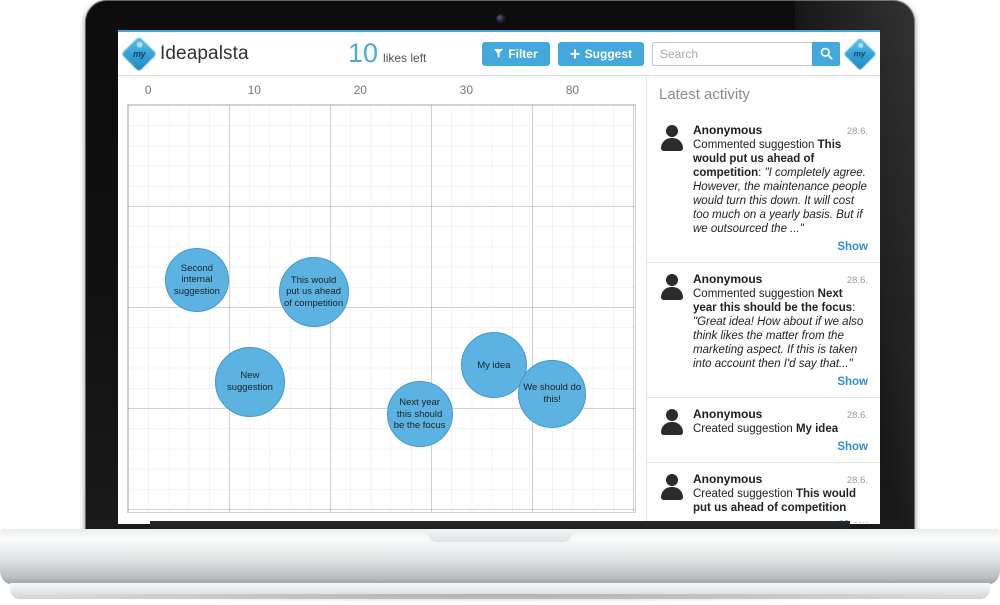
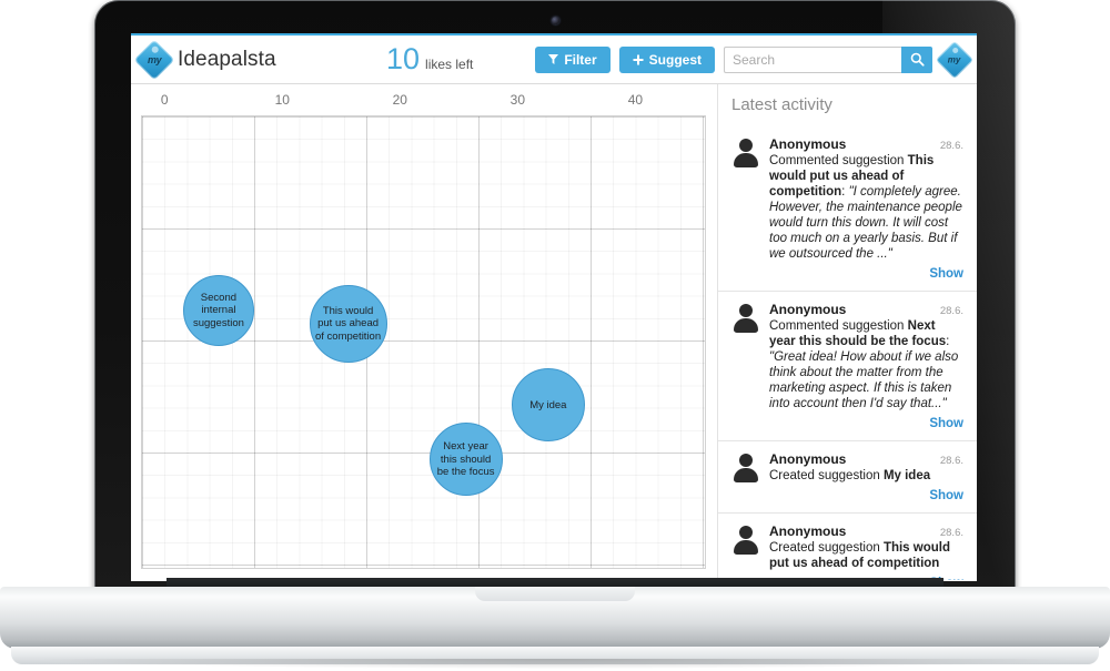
  Ideapalsta
  10
  likes left
  Filter
  Suggest
  Search
  0
  10
  20
  30
- 80
+ 40
  Second internal suggestion
  This would put us ahead of competition
- New suggestion
  Next year this should be the focus
  My idea
- We should do this!
  Latest activity
  Anonymous
  28.6.
  Commented suggestion This would put us ahead of competition: "I completely agree. However, the maintenance people would turn this down. It will cost too much on a yearly basis. But if we outsourced the ..."
  Show
  Anonymous
  28.6.
- Commented suggestion Next year this should be the focus: "Great idea! How about if we also think likes the matter from the marketing aspect. If this is taken into account then I'd say that..."
+ Commented suggestion Next year this should be the focus: "Great idea! How about if we also think about the matter from the marketing aspect. If this is taken into account then I'd say that..."
  Show
  Anonymous
  28.6.
  Created suggestion My idea
  Show
  Anonymous
  28.6.
  Created suggestion This would put us ahead of competition
